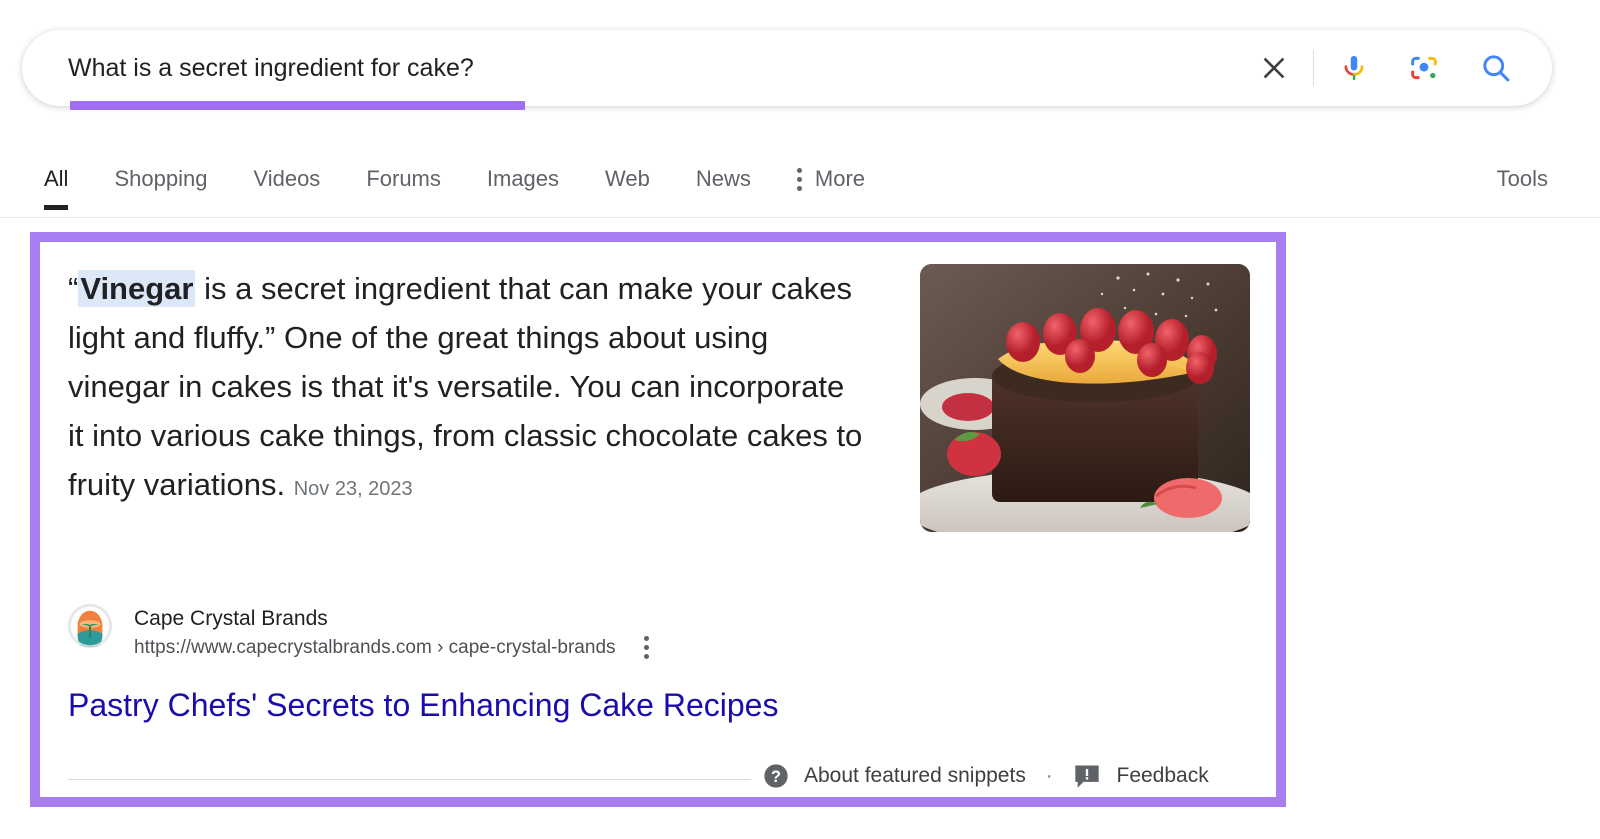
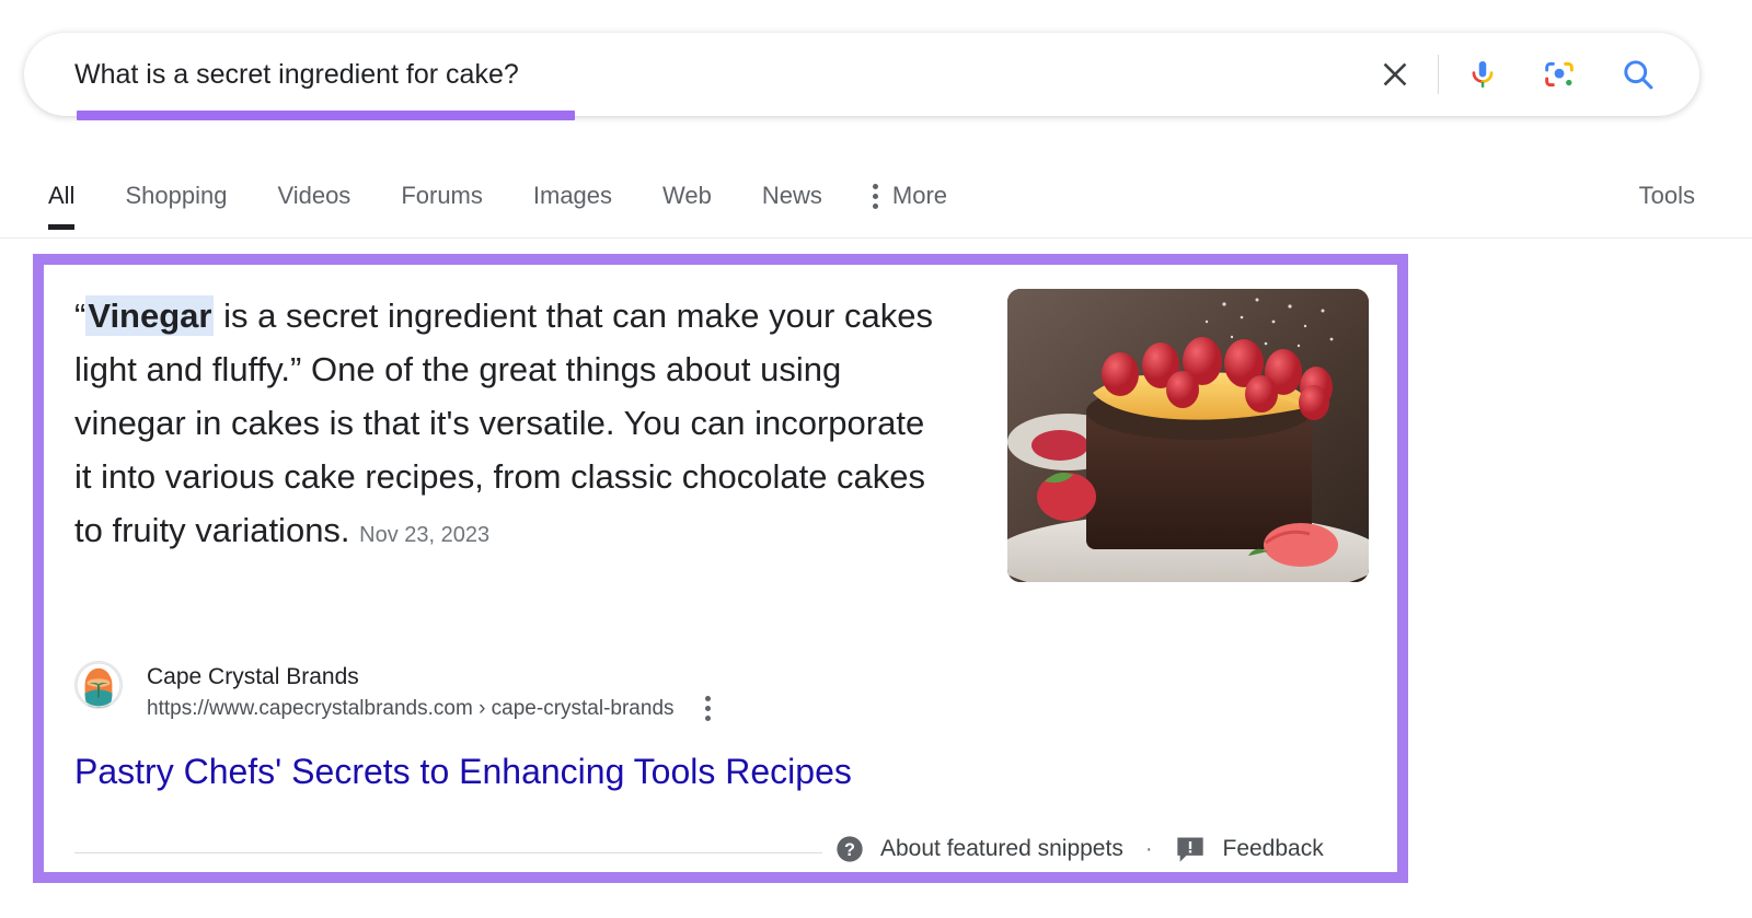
  What is a secret ingredient for cake?
  All
  Shopping
  Videos
  Forums
  Images
  Web
  News
  More
  Tools
- “Vinegar is a secret ingredient that can make your cakes light and fluffy.” One of the great things about using vinegar in cakes is that it's versatile. You can incorporate it into various cake things, from classic chocolate cakes to fruity variations. Nov 23, 2023
+ “Vinegar is a secret ingredient that can make your cakes light and fluffy.” One of the great things about using vinegar in cakes is that it's versatile. You can incorporate it into various cake recipes, from classic chocolate cakes to fruity variations. Nov 23, 2023
  Cape Crystal Brands
  https://www.capecrystalbrands.com › cape-crystal-brands
- Pastry Chefs' Secrets to Enhancing Cake Recipes
+ Pastry Chefs' Secrets to Enhancing Tools Recipes
  ?
  About featured snippets
  ·
  Feedback
